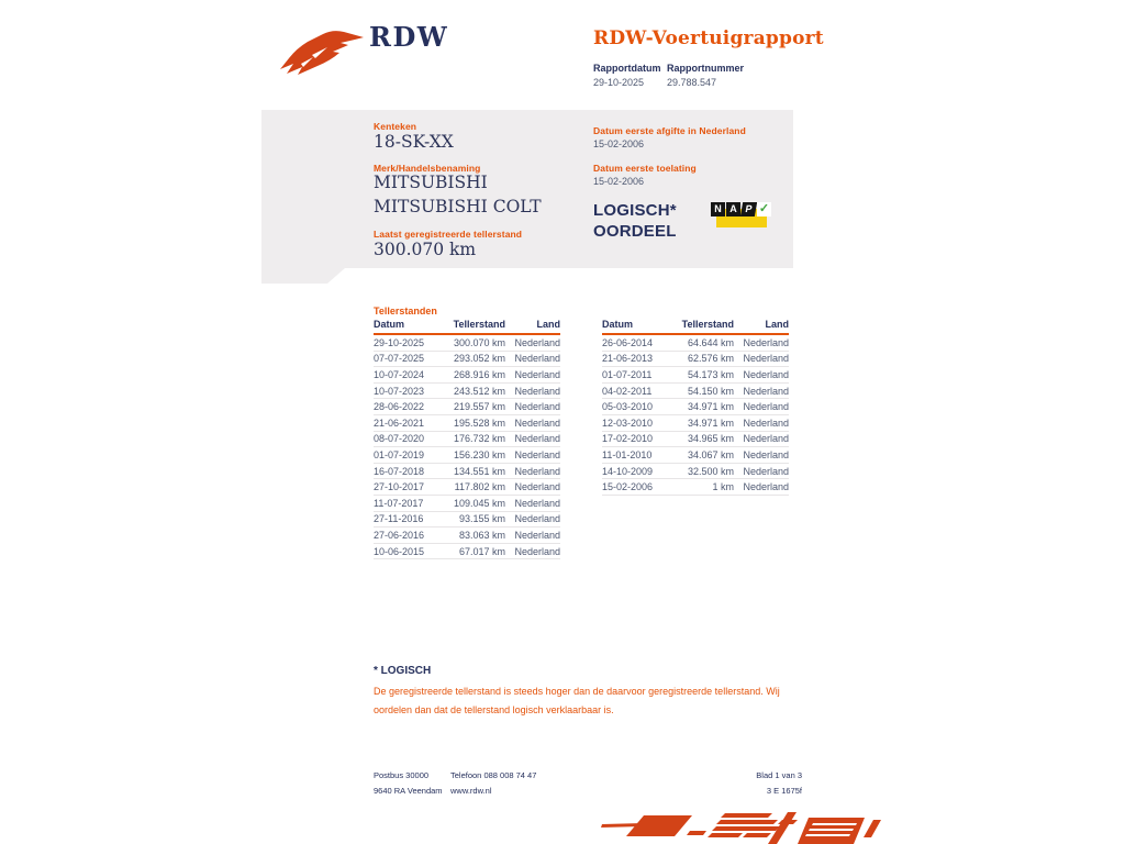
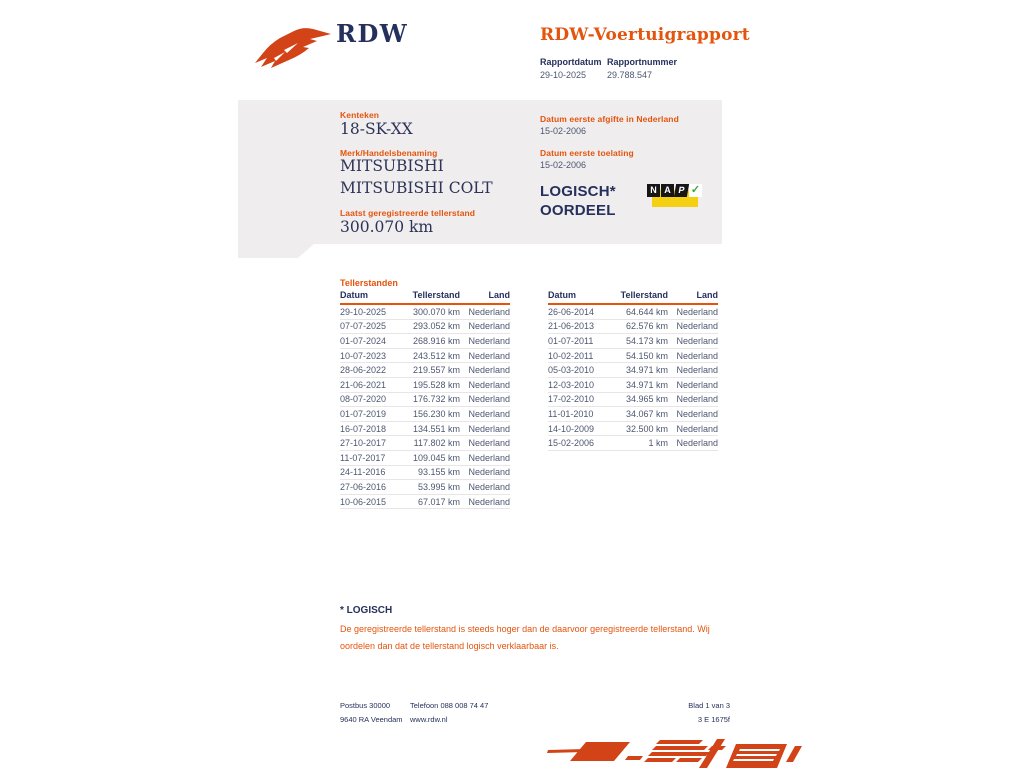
  RDW
  RDW-Voertuigrapport
  Rapportdatum
  Rapportnummer
  29-10-2025
  29.788.547
  Kenteken
  18-SK-XX
  Merk/Handelsbenaming
  MITSUBISHI
  MITSUBISHI COLT
  Laatst geregistreerde tellerstand
  300.070 km
  Datum eerste afgifte in Nederland
  15-02-2006
  Datum eerste toelating
  15-02-2006
  LOGISCH*
  OORDEEL
  N
  A
  ✓
  Tellerstanden
  Datum
  Tellerstand
  Land
  29-10-2025
  300.070 km
  Nederland
  07-07-2025
  293.052 km
  Nederland
- 10-07-2024
+ 01-07-2024
  268.916 km
  Nederland
  10-07-2023
  243.512 km
  Nederland
  28-06-2022
  219.557 km
  Nederland
  21-06-2021
  195.528 km
  Nederland
  08-07-2020
  176.732 km
  Nederland
  01-07-2019
  156.230 km
  Nederland
  16-07-2018
  134.551 km
  Nederland
  27-10-2017
  117.802 km
  Nederland
  11-07-2017
  109.045 km
  Nederland
- 27-11-2016
+ 24-11-2016
  93.155 km
  Nederland
  27-06-2016
- 83.063 km
+ 53.995 km
  Nederland
  10-06-2015
  67.017 km
  Nederland
  Datum
  Tellerstand
  Land
  26-06-2014
  64.644 km
  Nederland
  21-06-2013
  62.576 km
  Nederland
  01-07-2011
  54.173 km
  Nederland
- 04-02-2011
+ 10-02-2011
  54.150 km
  Nederland
  05-03-2010
  34.971 km
  Nederland
  12-03-2010
  34.971 km
  Nederland
  17-02-2010
  34.965 km
  Nederland
  11-01-2010
  34.067 km
  Nederland
  14-10-2009
  32.500 km
  Nederland
  15-02-2006
  1 km
  Nederland
  * LOGISCH
  De geregistreerde tellerstand is steeds hoger dan de daarvoor geregistreerde tellerstand. Wij oordelen dan dat de tellerstand logisch verklaarbaar is.
  Postbus 30000
  9640 RA Veendam
  Telefoon 088 008 74 47
  www.rdw.nl
  Blad 1 van 3
  3 E 1675f
